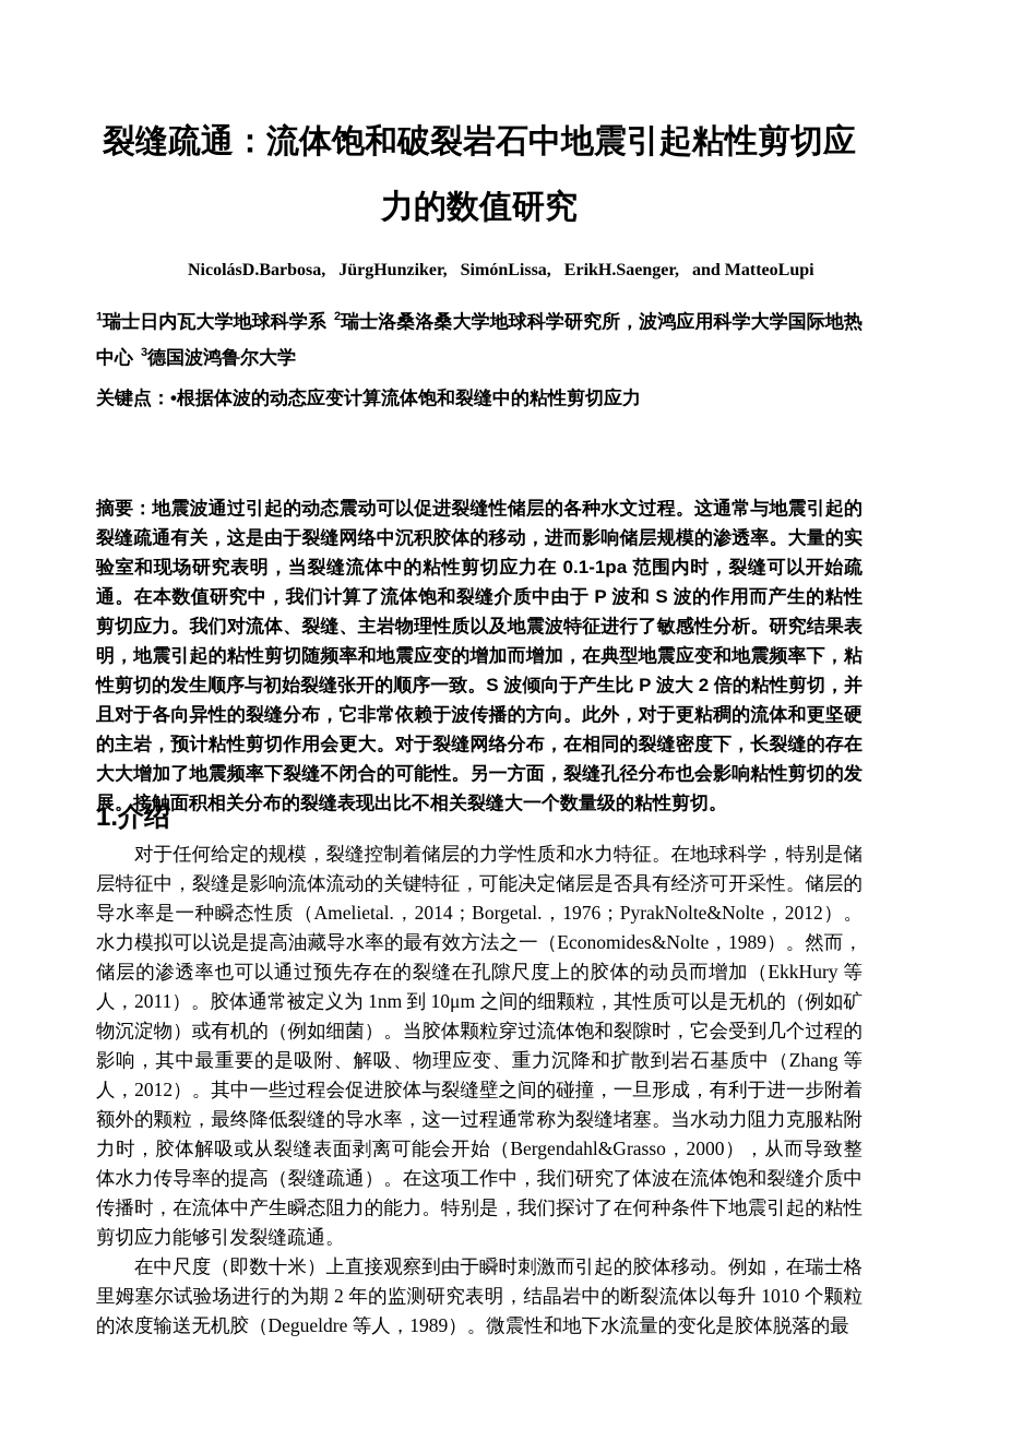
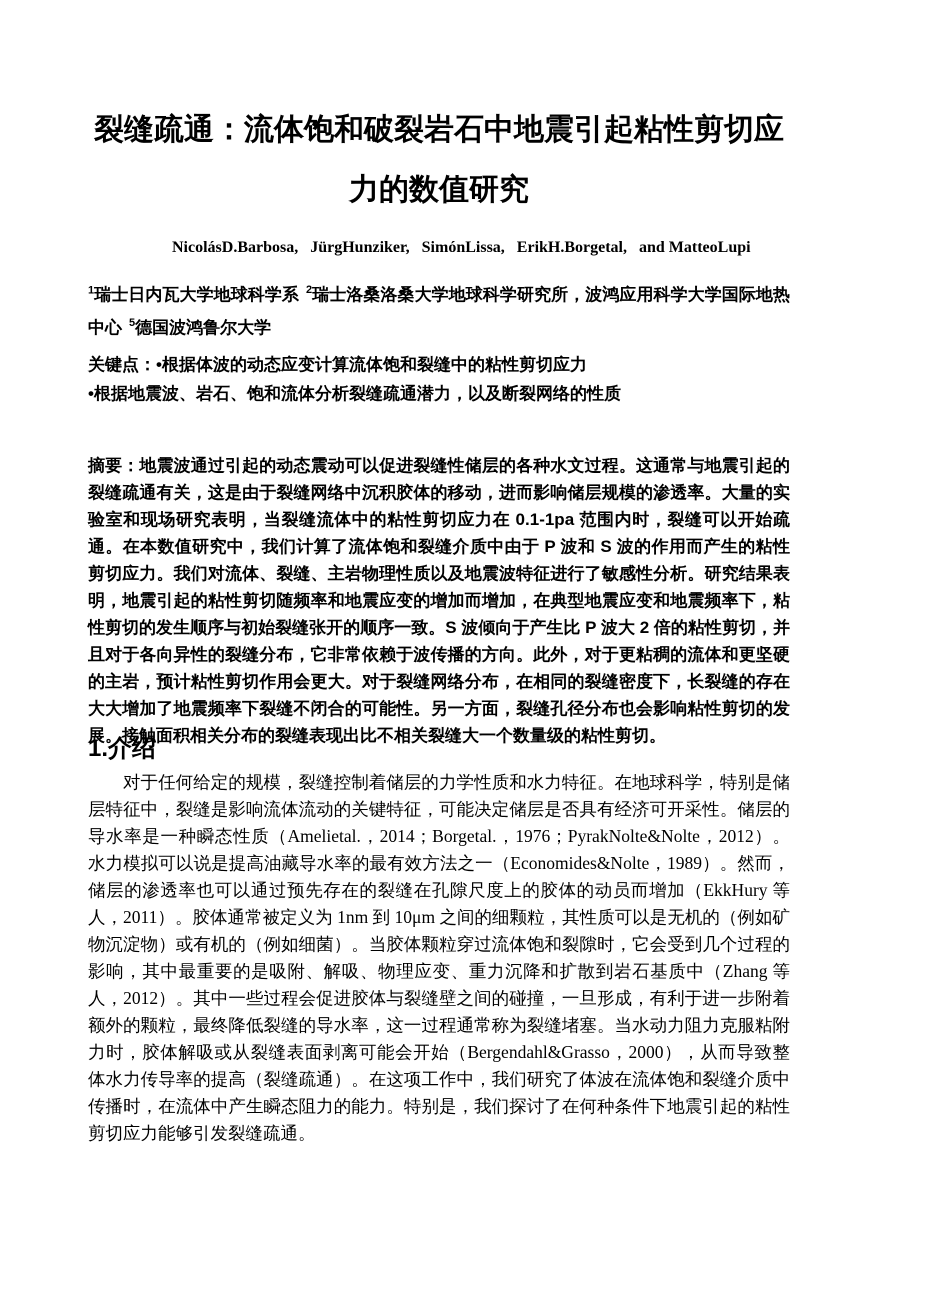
  裂缝疏通：流体饱和破裂岩石中地震引起粘性剪切应力的数值研究
- NicolásD.Barbosa, JürgHunziker, SimónLissa, ErikH.Saenger, and MatteoLupi
+ NicolásD.Barbosa, JürgHunziker, SimónLissa, ErikH.Borgetal, and MatteoLupi
- 1瑞士日内瓦大学地球科学系 2瑞士洛桑洛桑大学地球科学研究所，波鸿应用科学大学国际地热中心 3德国波鸿鲁尔大学
+ 1瑞士日内瓦大学地球科学系 2瑞士洛桑洛桑大学地球科学研究所，波鸿应用科学大学国际地热中心 5德国波鸿鲁尔大学
  关键点：•根据体波的动态应变计算流体饱和裂缝中的粘性剪切应力
+ •根据地震波、岩石、饱和流体分析裂缝疏通潜力，以及断裂网络的性质
  摘要：地震波通过引起的动态震动可以促进裂缝性储层的各种水文过程。这通常与地震引起的裂缝疏通有关，这是由于裂缝网络中沉积胶体的移动，进而影响储层规模的渗透率。大量的实验室和现场研究表明，当裂缝流体中的粘性剪切应力在 0.1-1pa 范围内时，裂缝可以开始疏通。在本数值研究中，我们计算了流体饱和裂缝介质中由于 P 波和 S 波的作用而产生的粘性剪切应力。我们对流体、裂缝、主岩物理性质以及地震波特征进行了敏感性分析。研究结果表明，地震引起的粘性剪切随频率和地震应变的增加而增加，在典型地震应变和地震频率下，粘性剪切的发生顺序与初始裂缝张开的顺序一致。S 波倾向于产生比 P 波大 2 倍的粘性剪切，并且对于各向异性的裂缝分布，它非常依赖于波传播的方向。此外，对于更粘稠的流体和更坚硬的主岩，预计粘性剪切作用会更大。对于裂缝网络分布，在相同的裂缝密度下，长裂缝的存在大大增加了地震频率下裂缝不闭合的可能性。另一方面，裂缝孔径分布也会影响粘性剪切的发展。接触面积相关分布的裂缝表现出比不相关裂缝大一个数量级的粘性剪切。
  1.介绍
  对于任何给定的规模，裂缝控制着储层的力学性质和水力特征。在地球科学，特别是储层特征中，裂缝是影响流体流动的关键特征，可能决定储层是否具有经济可开采性。储层的导水率是一种瞬态性质（Amelietal.，2014；Borgetal.，1976；PyrakNolte&Nolte，2012）。水力模拟可以说是提高油藏导水率的最有效方法之一（Economides&Nolte，1989）。然而，储层的渗透率也可以通过预先存在的裂缝在孔隙尺度上的胶体的动员而增加（EkkHury 等人，2011）。胶体通常被定义为 1nm 到 10μm 之间的细颗粒，其性质可以是无机的（例如矿物沉淀物）或有机的（例如细菌）。当胶体颗粒穿过流体饱和裂隙时，它会受到几个过程的影响，其中最重要的是吸附、解吸、物理应变、重力沉降和扩散到岩石基质中（Zhang 等人，2012）。其中一些过程会促进胶体与裂缝壁之间的碰撞，一旦形成，有利于进一步附着额外的颗粒，最终降低裂缝的导水率，这一过程通常称为裂缝堵塞。当水动力阻力克服粘附力时，胶体解吸或从裂缝表面剥离可能会开始（Bergendahl&Grasso，2000），从而导致整体水力传导率的提高（裂缝疏通）。在这项工作中，我们研究了体波在流体饱和裂缝介质中传播时，在流体中产生瞬态阻力的能力。特别是，我们探讨了在何种条件下地震引起的粘性剪切应力能够引发裂缝疏通。
- 在中尺度（即数十米）上直接观察到由于瞬时刺激而引起的胶体移动。例如，在瑞士格里姆塞尔试验场进行的为期 2 年的监测研究表明，结晶岩中的断裂流体以每升 1010 个颗粒的浓度输送无机胶（Degueldre 等人，1989）。微震性和地下水流量的变化是胶体脱落的最
